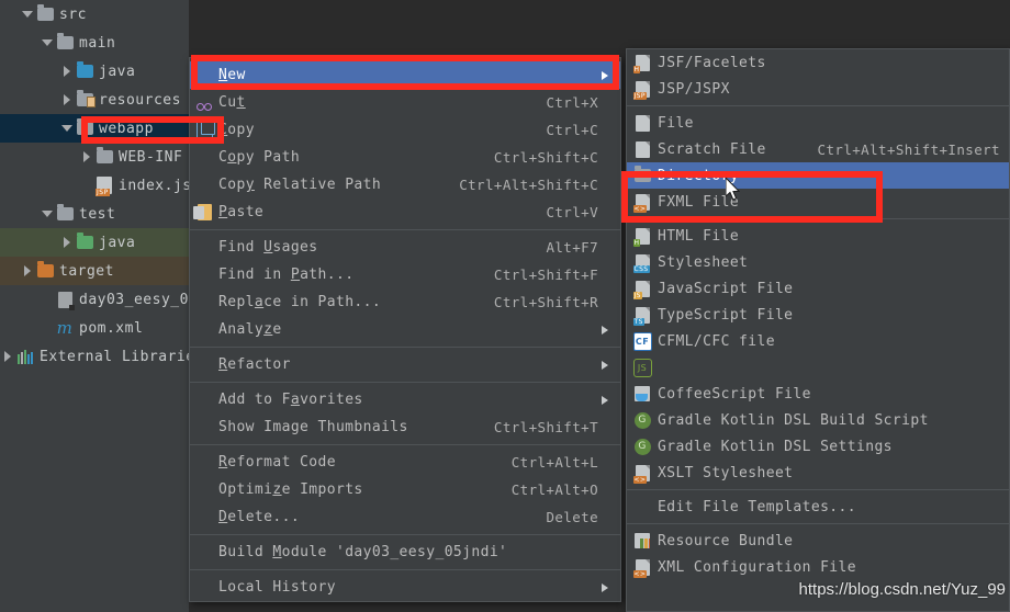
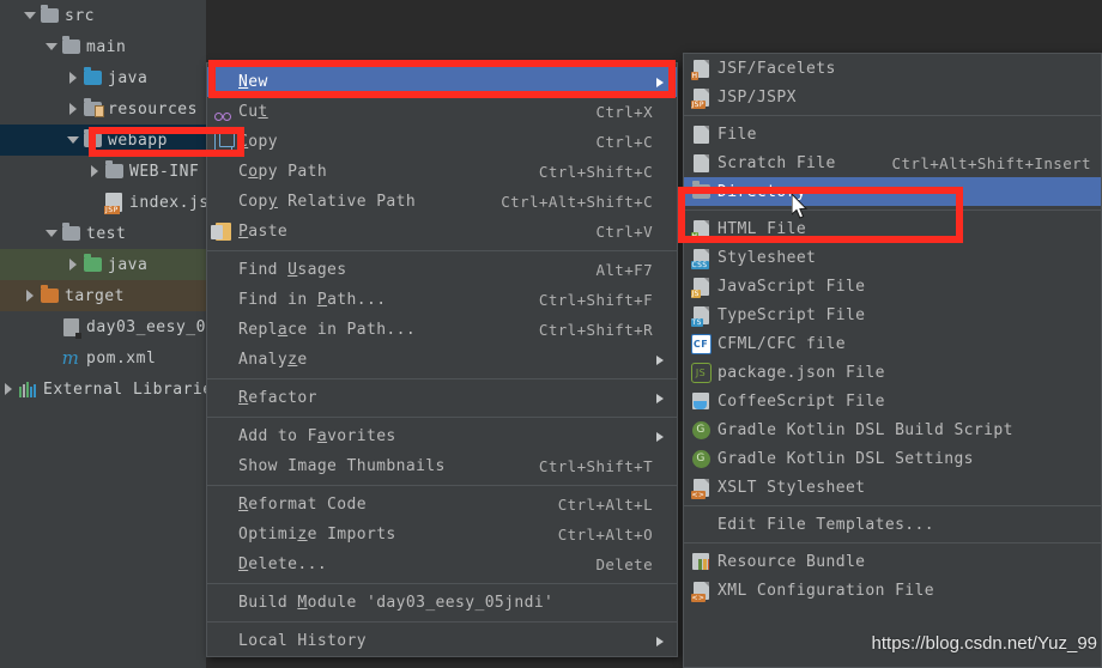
  src
  main
  java
  resources
  webapp
  WEB-INF
  index.js
  test
  java
  target
  m
  pom.xml
  External Librari
  New
  Cut
  Ctrl+X
  Copy
  Ctrl+C
  Copy Path
  Ctrl+Shift+C
  Copy Relative Path
  Ctrl+Alt+Shift+C
  Paste
  Ctrl+V
  Find Usages
  Alt+F7
  Find in Path...
  Ctrl+Shift+F
  Replace in Path...
  Ctrl+Shift+R
  Analyze
  Refactor
  Add to Favorites
  Show Image Thumbnails
  Ctrl+Shift+T
  Reformat Code
  Ctrl+Alt+L
  Optimize Imports
  Ctrl+Alt+O
  Delete...
  Delete
  Build Module 'day03_eesy_05jndi'
  Local History
  JSF/Facelets
  JSP/JSPX
  File
  Scratch File
  Ctrl+Alt+Shift+Insert
  Directory
- FXML File
  HTML File
  Stylesheet
  JavaScript File
  TypeScript File
  CF
  CFML/CFC file
  JS
+ package.json File
  CoffeeScript File
  G
  Gradle Kotlin DSL Build Script
  G
  Gradle Kotlin DSL Settings
  XSLT Stylesheet
  Edit File Templates...
  Resource Bundle
  XML Configuration File
  https://blog.csdn.net/Yuz_99
